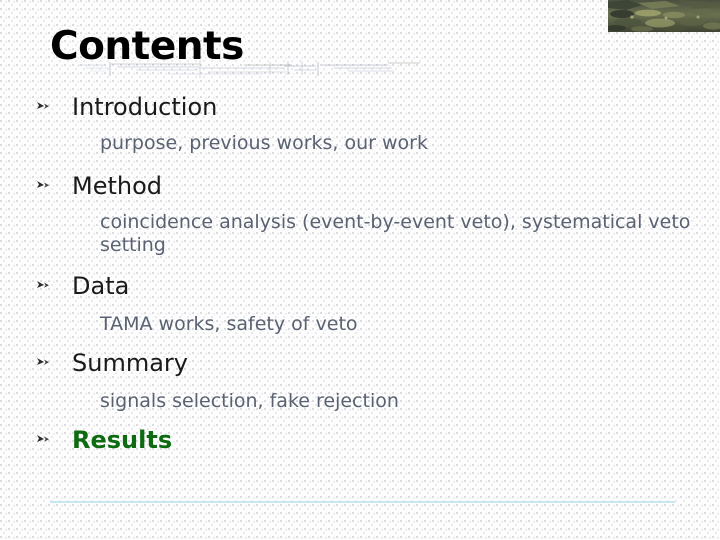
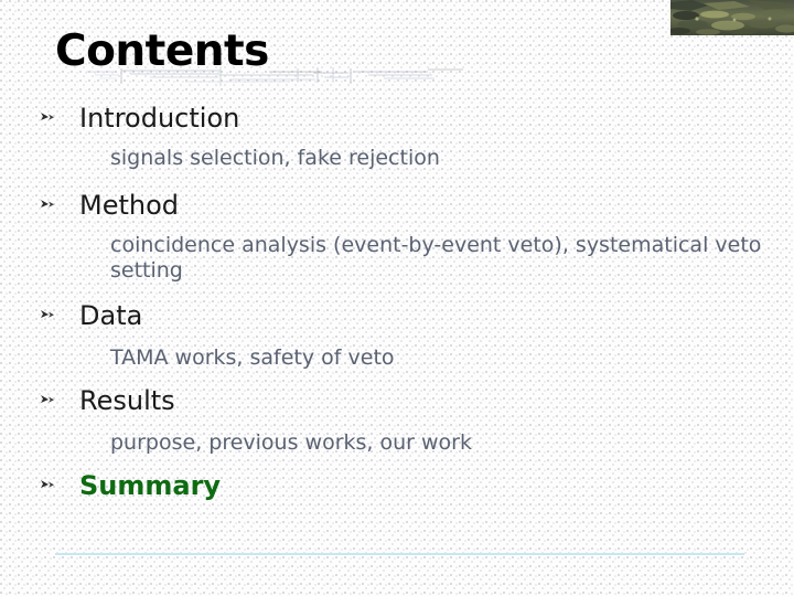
  Contents
  Introduction
- purpose, previous works, our work
+ signals selection, fake rejection
  Method
  coincidence analysis (event-by-event veto), systematical veto setting
  Data
  TAMA works, safety of veto
- Summary
+ Results
- signals selection, fake rejection
+ purpose, previous works, our work
- Results
+ Summary
